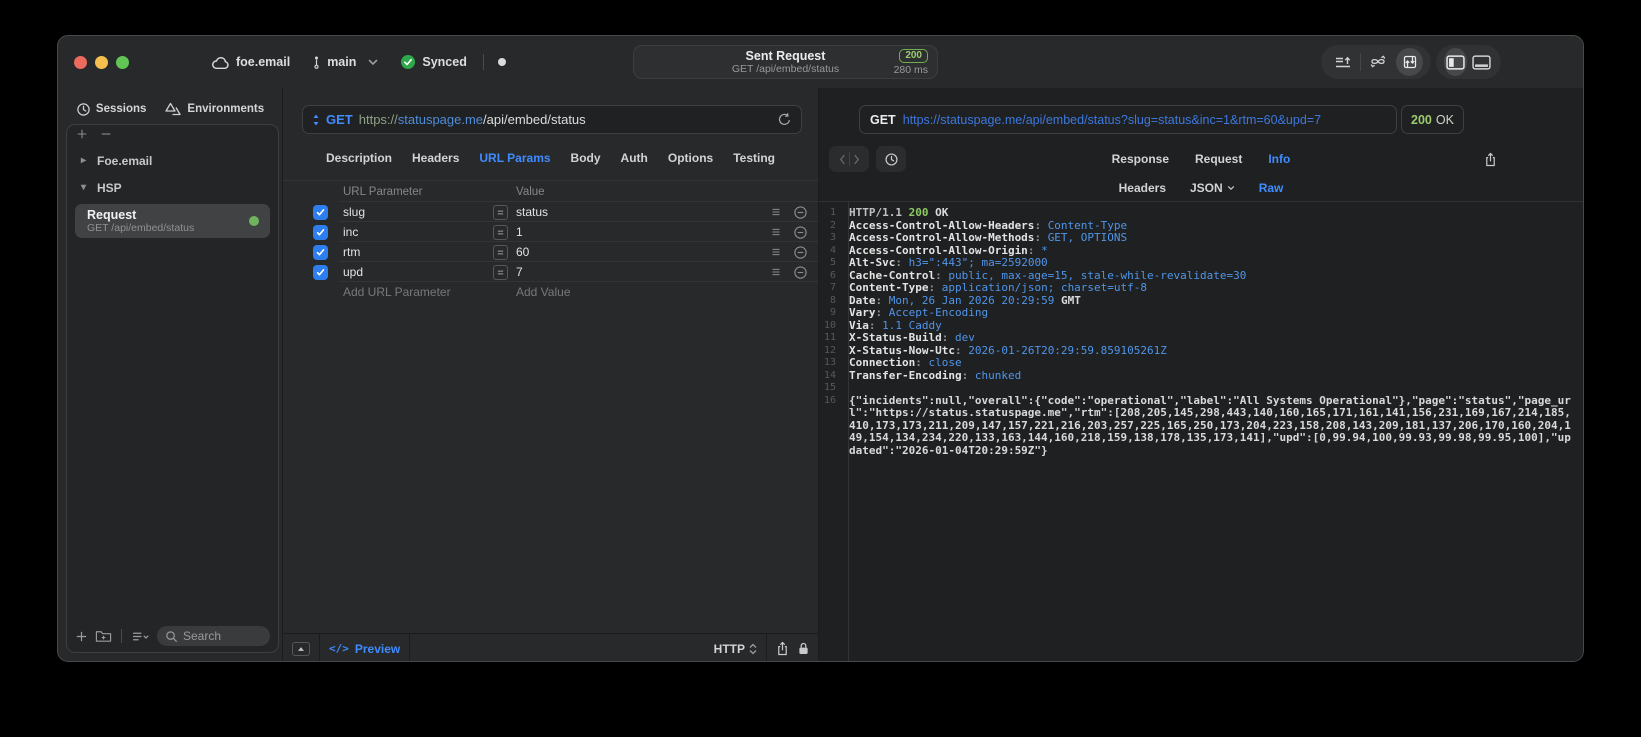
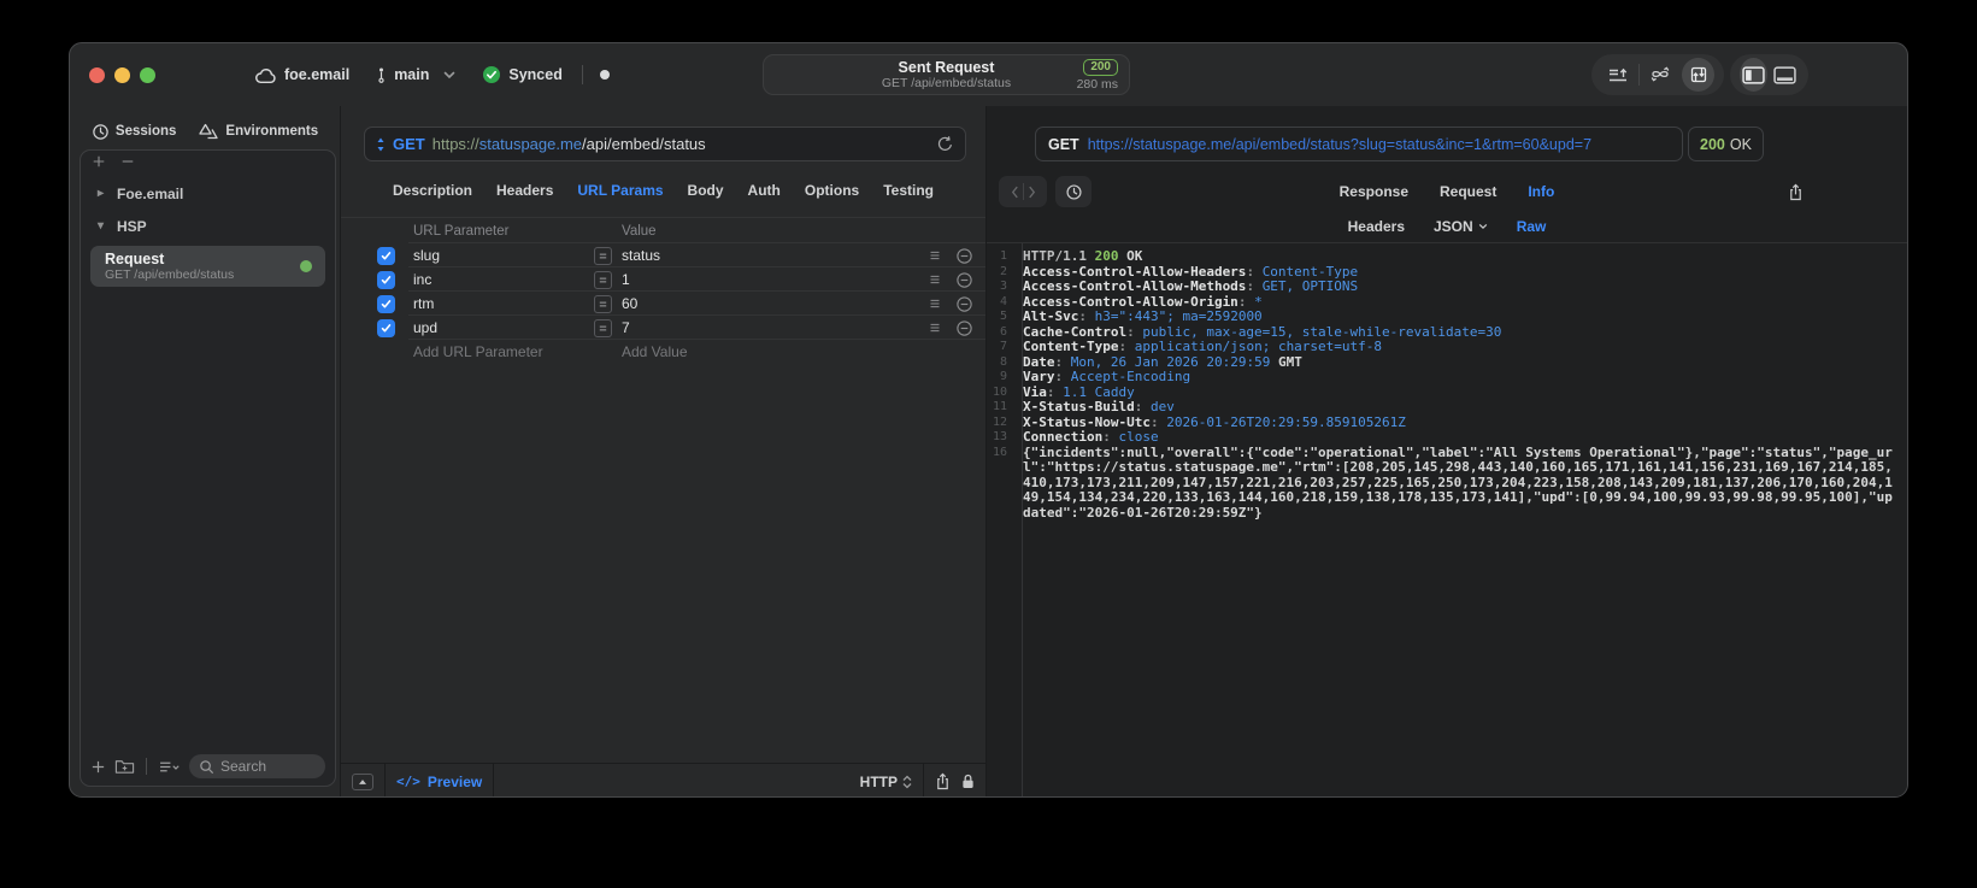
  foe.email
  main
  Synced
  Sent Request
  GET /api/embed/status
  200
  280 ms
  Sessions
  Environments
  ▸
  Foe.email
  ▾
  HSP
  Request
  GET /api/embed/status
  Search
  GET
  https://statuspage.me/api/embed/status
  Description
  Headers
  URL Params
  Body
  Auth
  Options
  Testing
  URL Parameter
  Value
  slug
  status
  inc
  1
  rtm
  60
  upd
  7
  Add URL Parameter
  Add Value
  </>
  Preview
  HTTP
  GET
  https://statuspage.me/api/embed/status?slug=status&inc=1&rtm=60&upd=7
  200
  OK
  Response
  Request
  Info
  Headers
  JSON
  Raw
  1
  HTTP/1.1 200 OK
  2
  Access-Control-Allow-Headers: Content-Type
  3
  Access-Control-Allow-Methods: GET, OPTIONS
  4
  Access-Control-Allow-Origin: *
  5
  Alt-Svc: h3=":443"; ma=2592000
  6
  Cache-Control: public, max-age=15, stale-while-revalidate=30
  7
  Content-Type: application/json; charset=utf-8
  8
  Date: Mon, 26 Jan 2026 20:29:59 GMT
  9
  Vary: Accept-Encoding
  10
  Via: 1.1 Caddy
  11
  X-Status-Build: dev
  12
  X-Status-Now-Utc: 2026-01-26T20:29:59.859105261Z
  13
  Connection: close
- 14
- Transfer-Encoding: chunked
- 15
  16
- {"incidents":null,"overall":{"code":"operational","label":"All Systems Operational"},"page":"status","page_url":"https://status.statuspage.me","rtm":[208,205,145,298,443,140,160,165,171,161,141,156,231,169,167,214,185,410,173,173,211,209,147,157,221,216,203,257,225,165,250,173,204,223,158,208,143,209,181,137,206,170,160,204,149,154,134,234,220,133,163,144,160,218,159,138,178,135,173,141],"upd":[0,99.94,100,99.93,99.98,99.95,100],"updated":"2026-01-04T20:29:59Z"}
+ {"incidents":null,"overall":{"code":"operational","label":"All Systems Operational"},"page":"status","page_url":"https://status.statuspage.me","rtm":[208,205,145,298,443,140,160,165,171,161,141,156,231,169,167,214,185,410,173,173,211,209,147,157,221,216,203,257,225,165,250,173,204,223,158,208,143,209,181,137,206,170,160,204,149,154,134,234,220,133,163,144,160,218,159,138,178,135,173,141],"upd":[0,99.94,100,99.93,99.98,99.95,100],"updated":"2026-01-26T20:29:59Z"}
